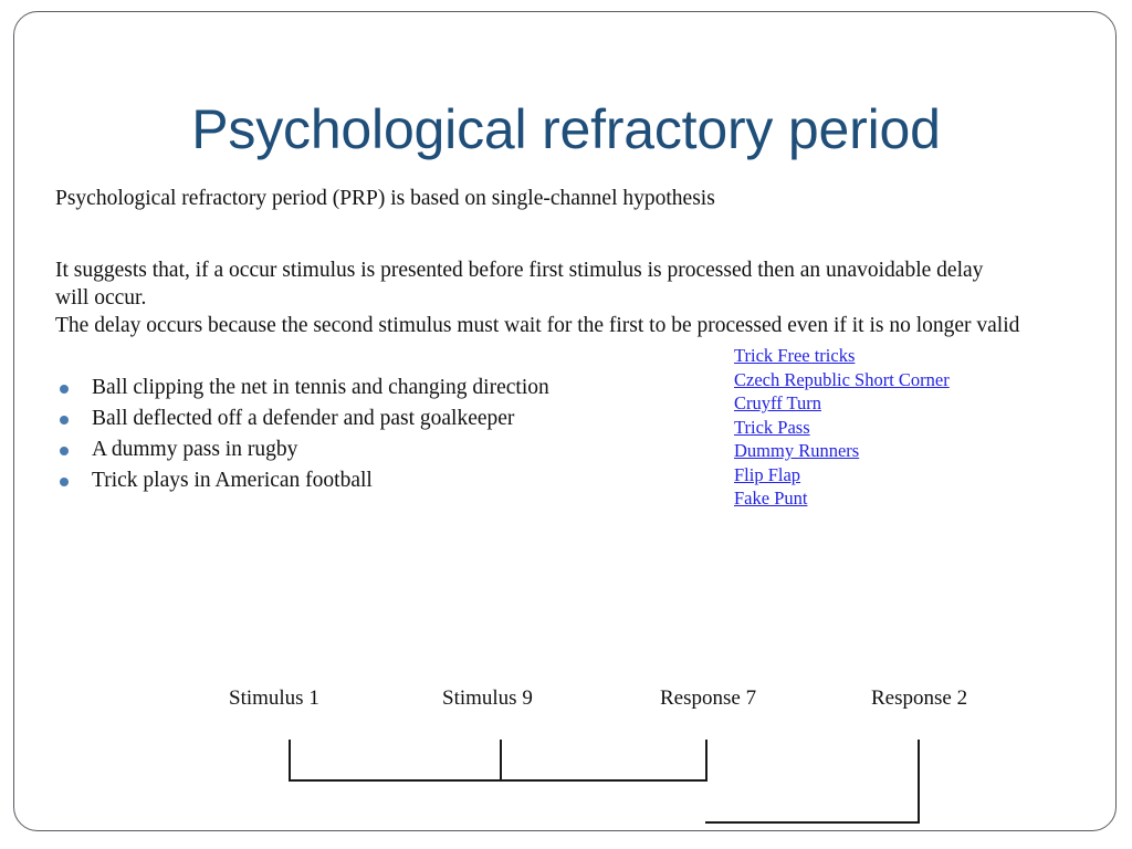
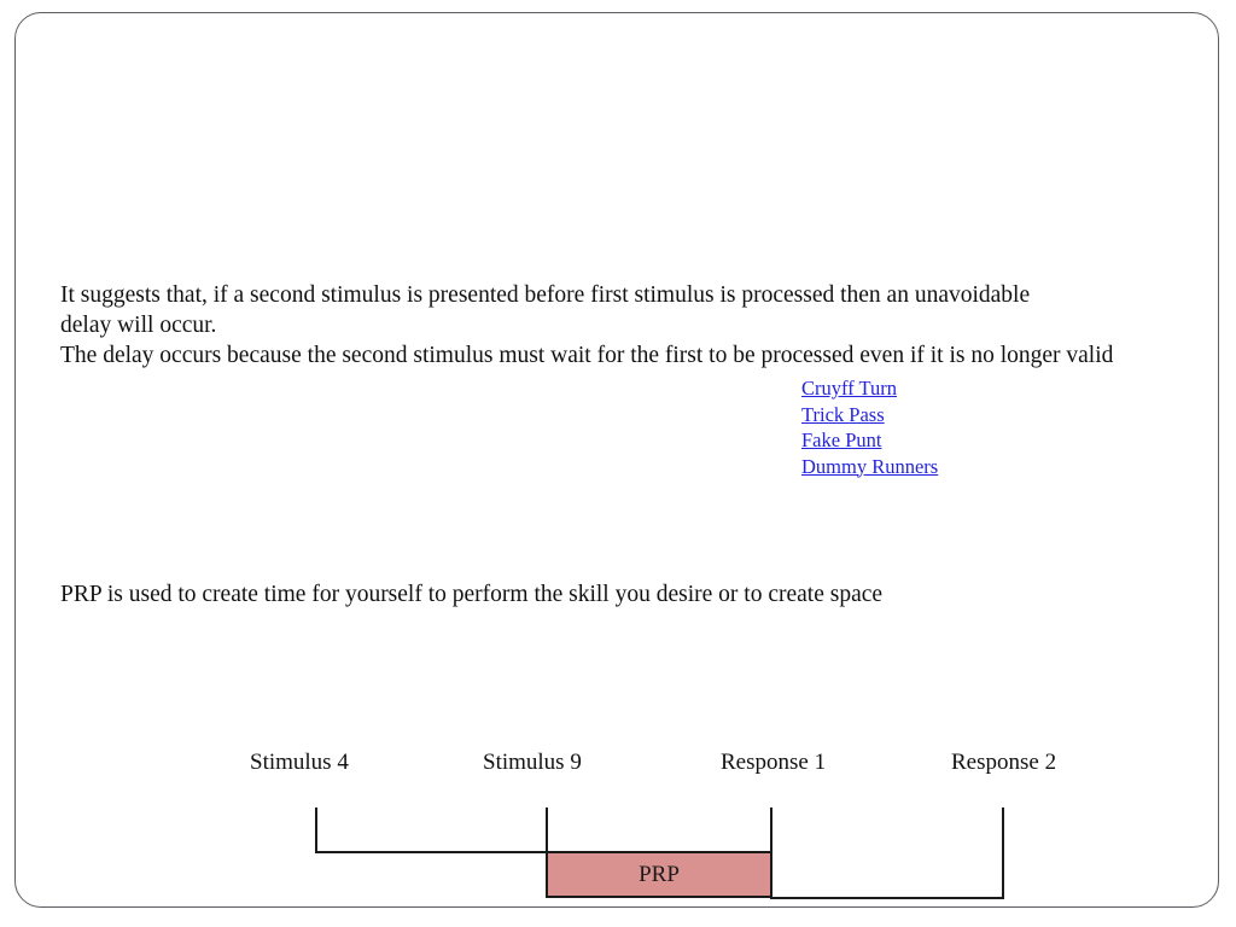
- Psychological refractory period
- Psychological refractory period (PRP) is based on single-channel hypothesis
- It suggests that, if a occur stimulus is presented before first stimulus is processed then an unavoidable delay will occur.
+ It suggests that, if a second stimulus is presented before first stimulus is processed then an unavoidable delay will occur.
  The delay occurs because the second stimulus must wait for the first to be processed even if it is no longer valid
- Ball clipping the net in tennis and changing direction
- Ball deflected off a defender and past goalkeeper
- A dummy pass in rugby
- Trick plays in American football
- Trick Free tricks
- Czech Republic Short Corner
  Cruyff Turn
  Trick Pass
- Dummy Runners
+ Fake Punt
- Flip Flap
- Fake Punt
+ Dummy Runners
+ PRP is used to create time for yourself to perform the skill you desire or to create space
- Stimulus 1
+ Stimulus 4
  Stimulus 9
- Response 7
+ Response 1
  Response 2
+ PRP
